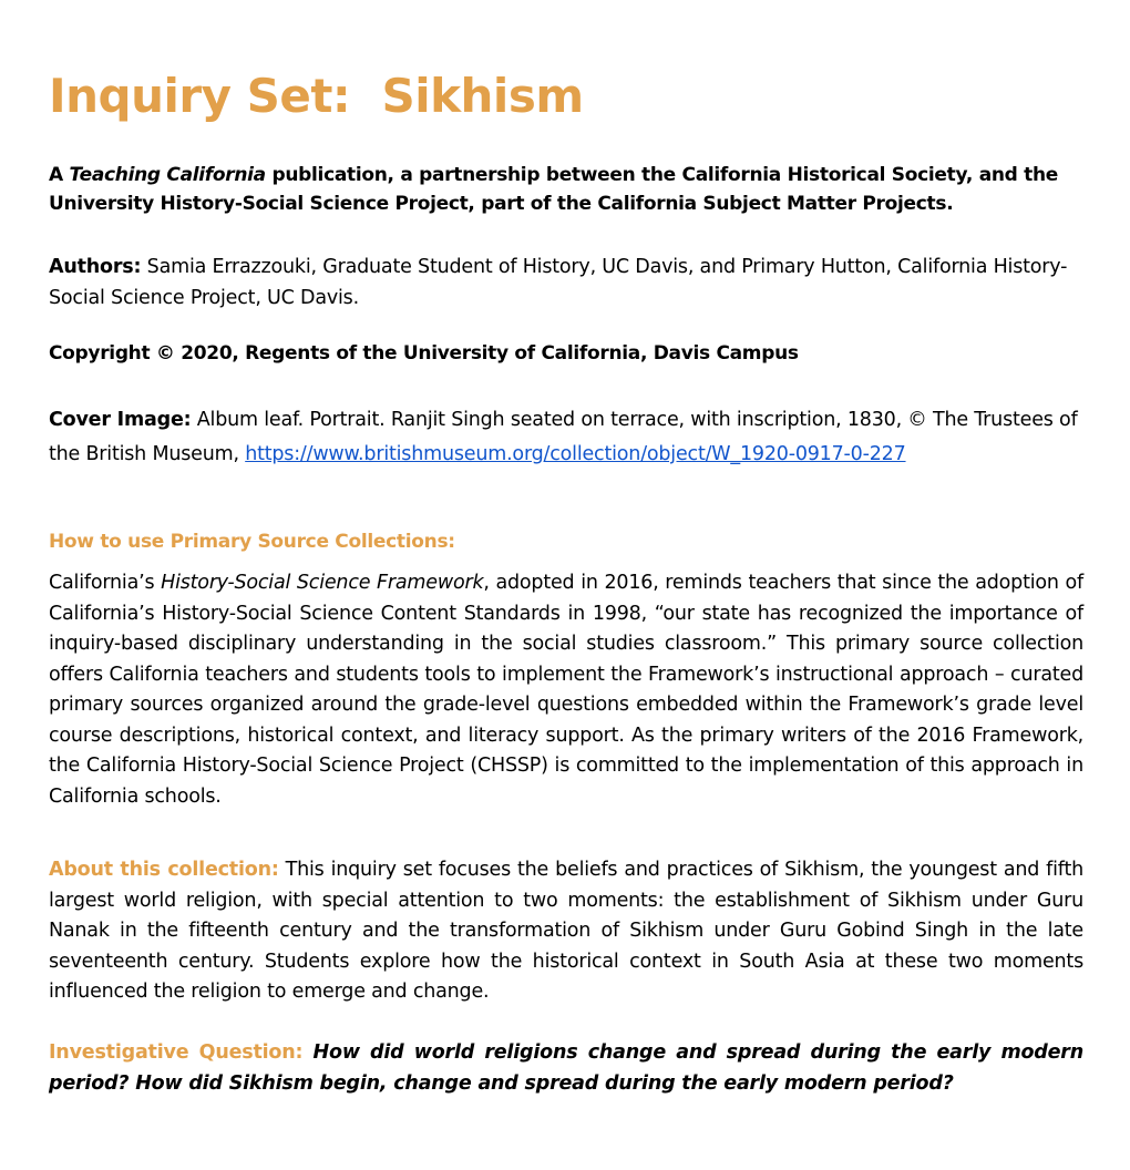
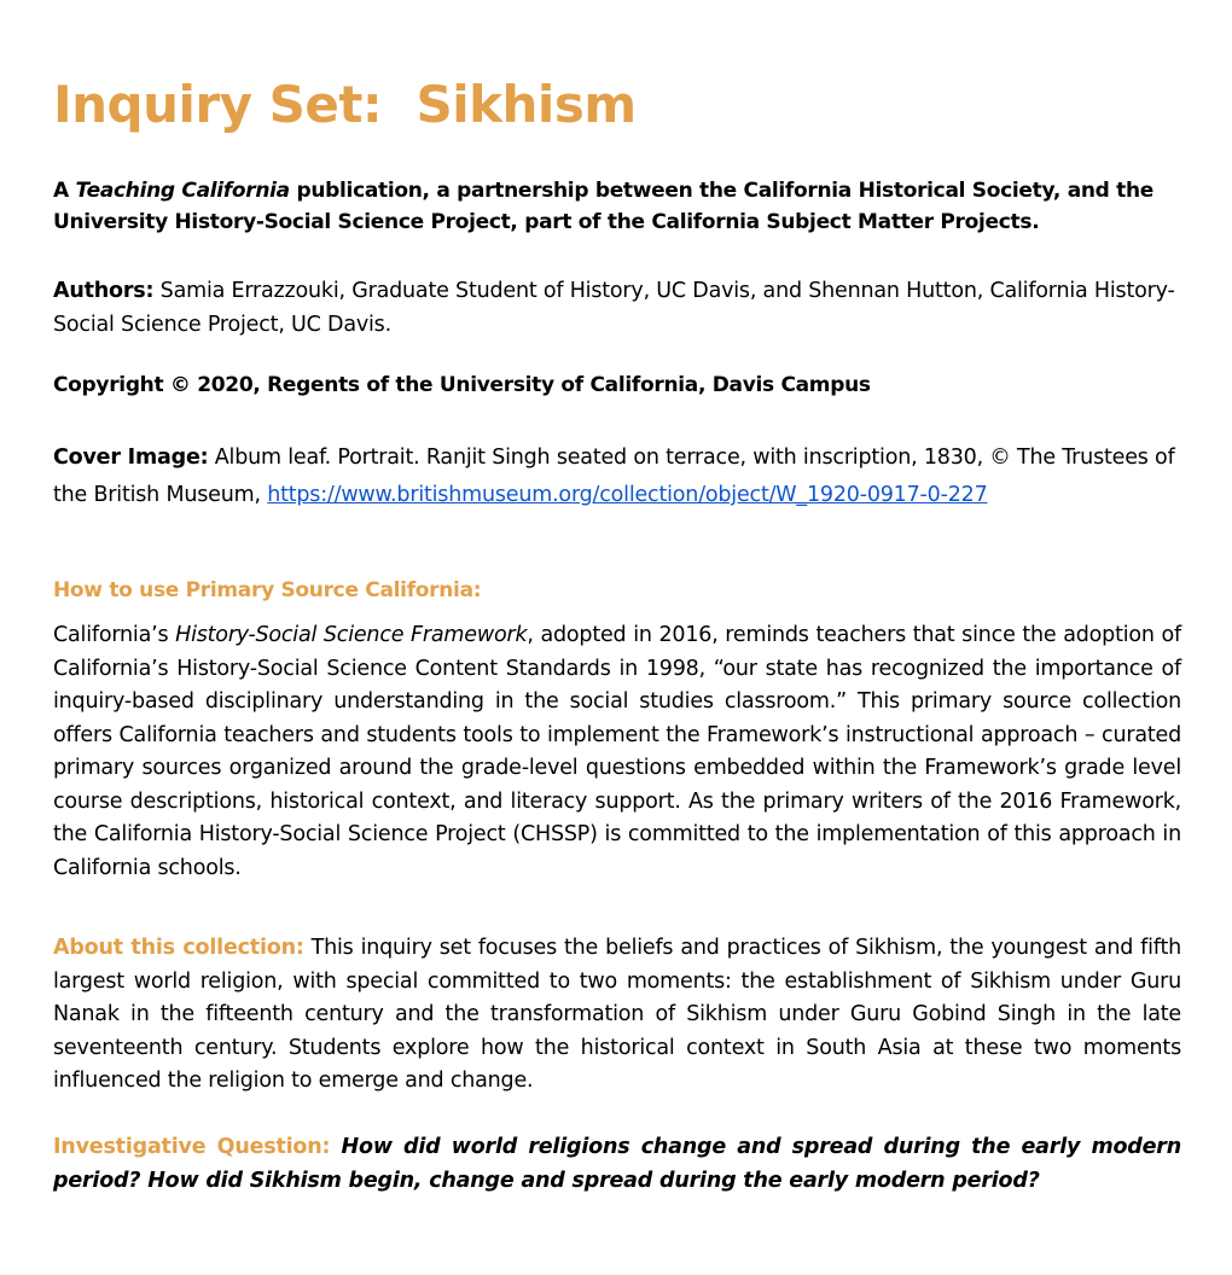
  Inquiry Set: Sikhism
  A Teaching California publication, a partnership between the California Historical Society, and the University History-Social Science Project, part of the California Subject Matter Projects.
- Authors: Samia Errazzouki, Graduate Student of History, UC Davis, and Primary Hutton, California History-Social Science Project, UC Davis.
+ Authors: Samia Errazzouki, Graduate Student of History, UC Davis, and Shennan Hutton, California History-Social Science Project, UC Davis.
  Copyright © 2020, Regents of the University of California, Davis Campus
  Cover Image: Album leaf. Portrait. Ranjit Singh seated on terrace, with inscription, 1830, © The Trustees of the British Museum, https://www.britishmuseum.org/collection/object/W_1920-0917-0-227
- How to use Primary Source Collections:
+ How to use Primary Source California:
  California’s History-Social Science Framework, adopted in 2016, reminds teachers that since the adoption of California’s History-Social Science Content Standards in 1998, “our state has recognized the importance of inquiry-based disciplinary understanding in the social studies classroom.” This primary source collection offers California teachers and students tools to implement the Framework’s instructional approach – curated primary sources organized around the grade-level questions embedded within the Framework’s grade level course descriptions, historical context, and literacy support. As the primary writers of the 2016 Framework, the California History-Social Science Project (CHSSP) is committed to the implementation of this approach in California schools.
- About this collection: This inquiry set focuses the beliefs and practices of Sikhism, the youngest and fifth largest world religion, with special attention to two moments: the establishment of Sikhism under Guru Nanak in the fifteenth century and the transformation of Sikhism under Guru Gobind Singh in the late seventeenth century. Students explore how the historical context in South Asia at these two moments influenced the religion to emerge and change.
+ About this collection: This inquiry set focuses the beliefs and practices of Sikhism, the youngest and fifth largest world religion, with special committed to two moments: the establishment of Sikhism under Guru Nanak in the fifteenth century and the transformation of Sikhism under Guru Gobind Singh in the late seventeenth century. Students explore how the historical context in South Asia at these two moments influenced the religion to emerge and change.
  Investigative Question: How did world religions change and spread during the early modern period? How did Sikhism begin, change and spread during the early modern period?
